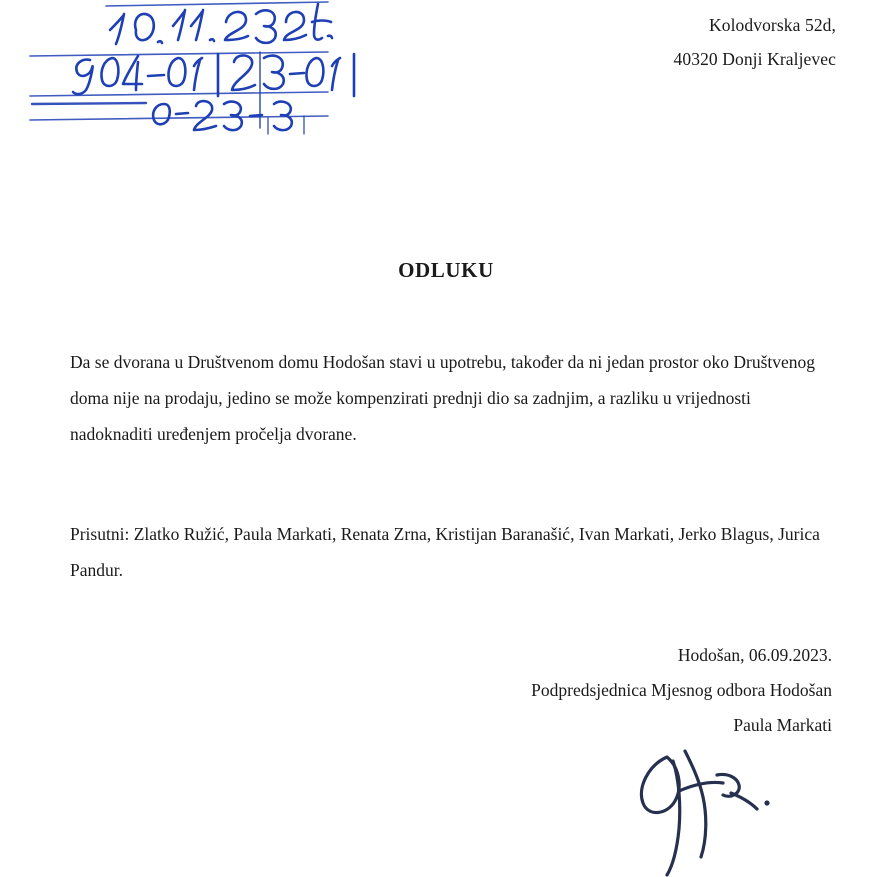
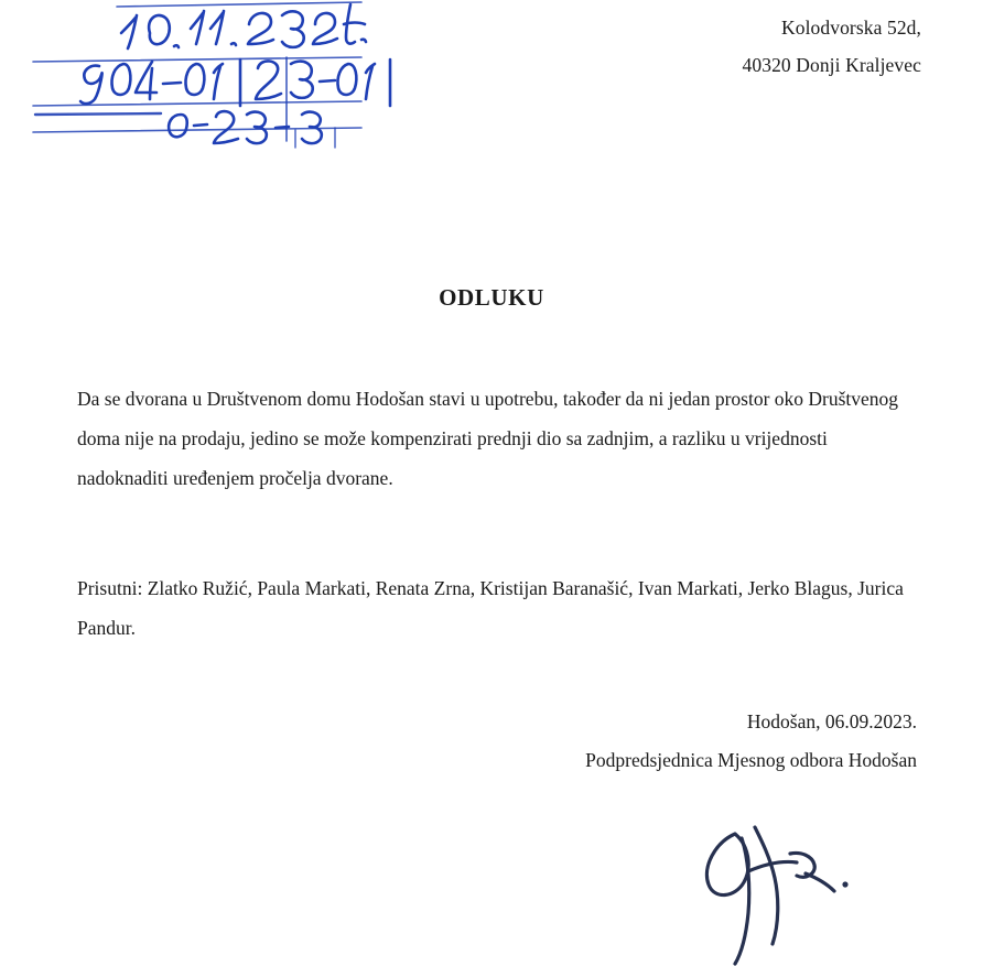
  Kolodvorska 52d,
  40320 Donji Kraljevec
  ODLUKU
  Da se dvorana u Društvenom domu Hodošan stavi u upotrebu, također da ni jedan prostor oko Društvenog doma nije na prodaju, jedino se može kompenzirati prednji dio sa zadnjim, a razliku u vrijednosti nadoknaditi uređenjem pročelja dvorane.
  Prisutni: Zlatko Ružić, Paula Markati, Renata Zrna, Kristijan Baranašić, Ivan Markati, Jerko Blagus, Jurica Pandur.
  Hodošan, 06.09.2023.
  Podpredsjednica Mjesnog odbora Hodošan
- Paula Markati
